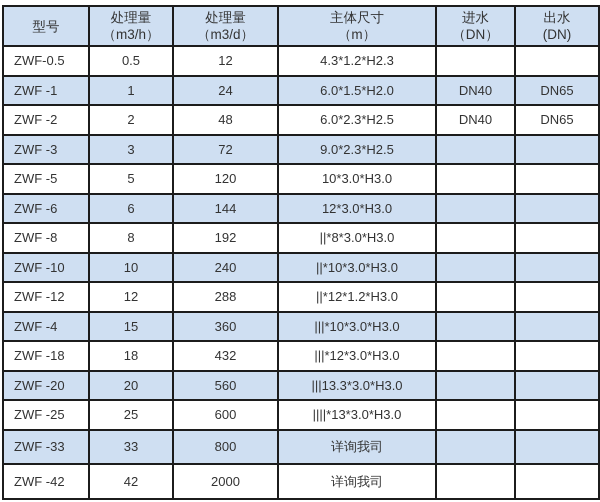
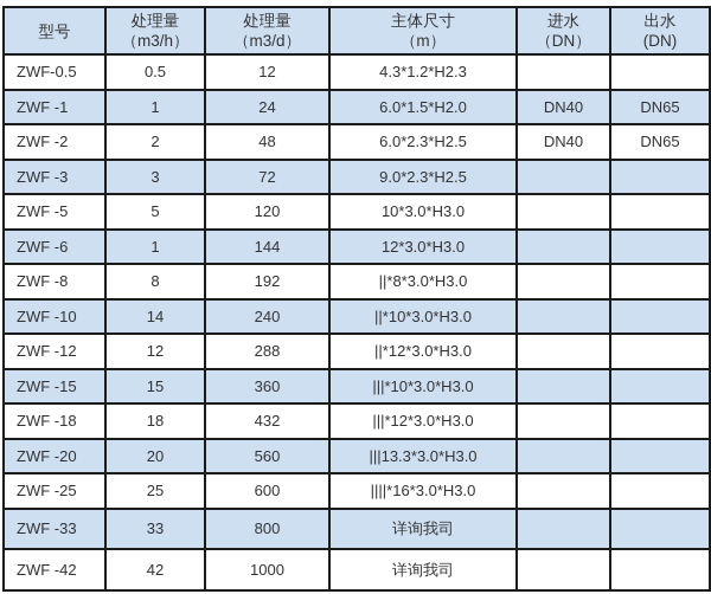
  型号	处理量（m3/h）	处理量（m3/d）	主体尺寸（m）	进水（DN）	出水(DN)
  ZWF-0.5	0.5	12	4.3*1.2*H2.3
  ZWF -1	1	24	6.0*1.5*H2.0	DN40	DN65
  ZWF -2	2	48	6.0*2.3*H2.5	DN40	DN65
  ZWF -3	3	72	9.0*2.3*H2.5
  ZWF -5	5	120	10*3.0*H3.0
- ZWF -6	6	144	12*3.0*H3.0
+ ZWF -6	1	144	12*3.0*H3.0
  ZWF -8	8	192	||*8*3.0*H3.0
- ZWF -10	10	240	||*10*3.0*H3.0
+ ZWF -10	14	240	||*10*3.0*H3.0
- ZWF -12	12	288	||*12*1.2*H3.0
+ ZWF -12	12	288	||*12*3.0*H3.0
- ZWF -4	15	360	|||*10*3.0*H3.0
+ ZWF -15	15	360	|||*10*3.0*H3.0
  ZWF -18	18	432	|||*12*3.0*H3.0
  ZWF -20	20	560	|||13.3*3.0*H3.0
- ZWF -25	25	600	||||*13*3.0*H3.0
+ ZWF -25	25	600	||||*16*3.0*H3.0
  ZWF -33	33	800	详询我司
- ZWF -42	42	2000	详询我司
+ ZWF -42	42	1000	详询我司
